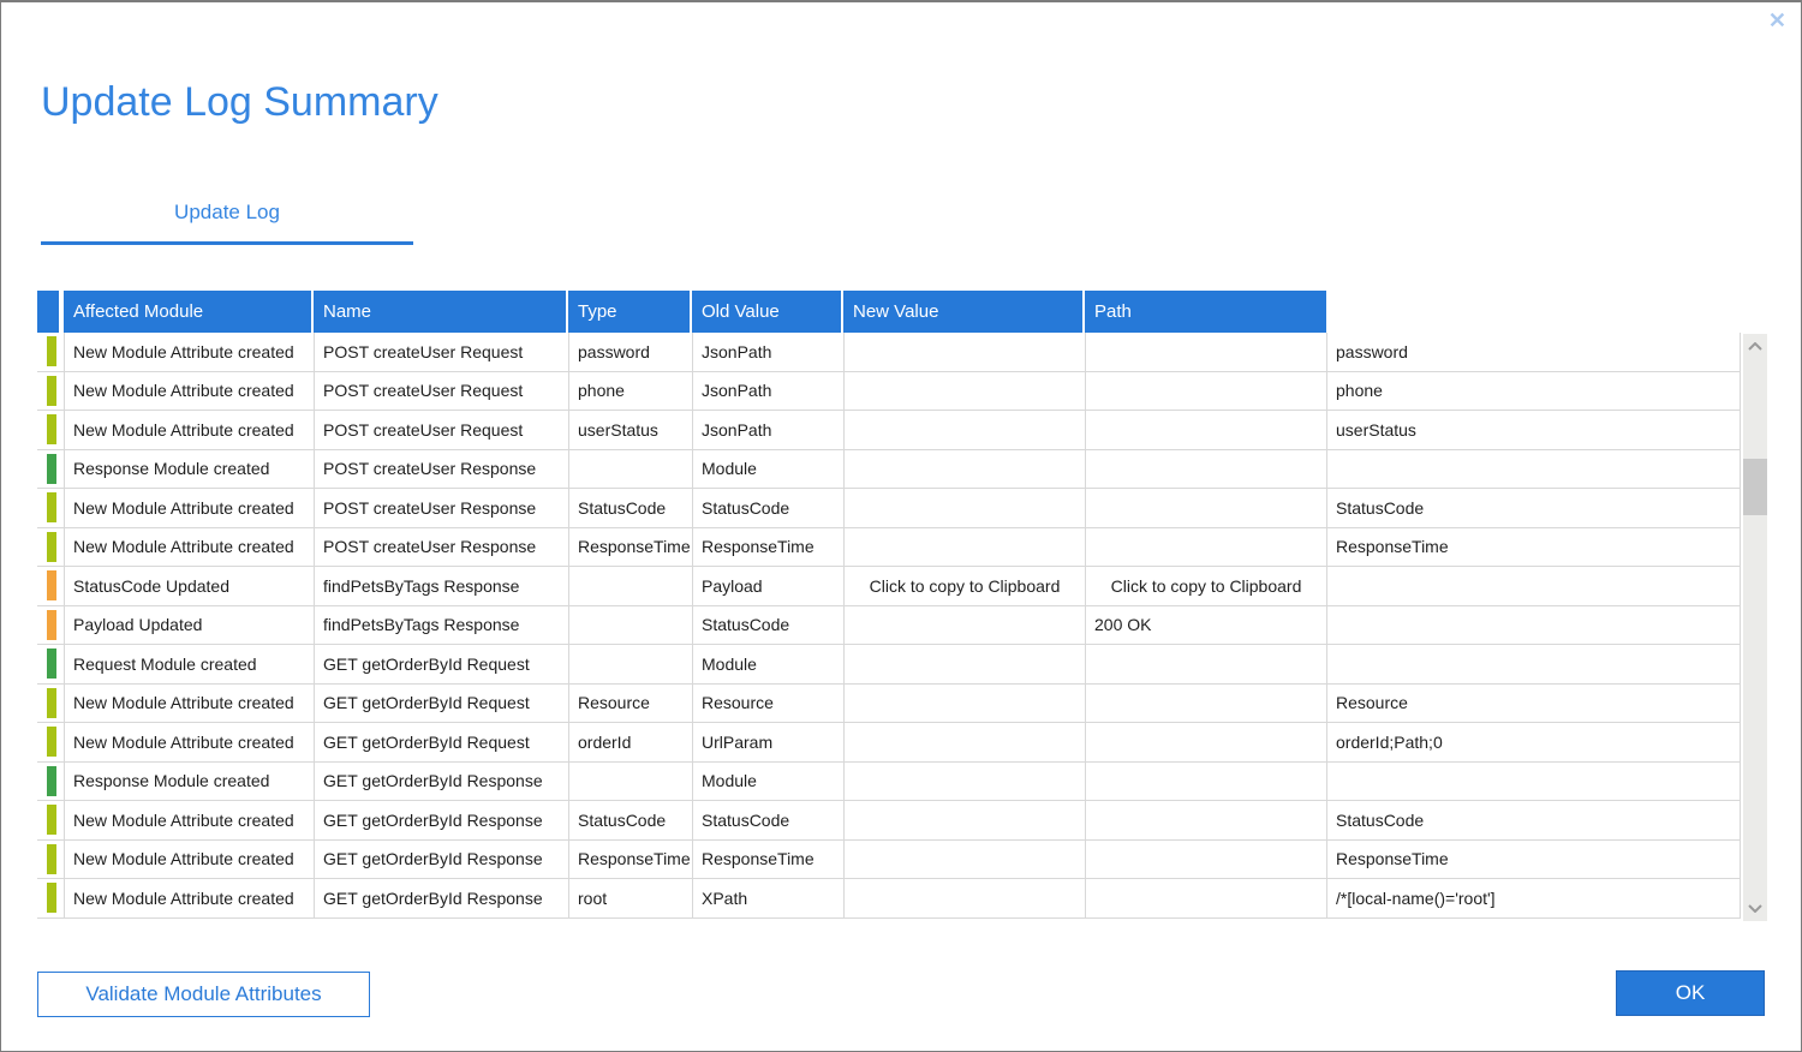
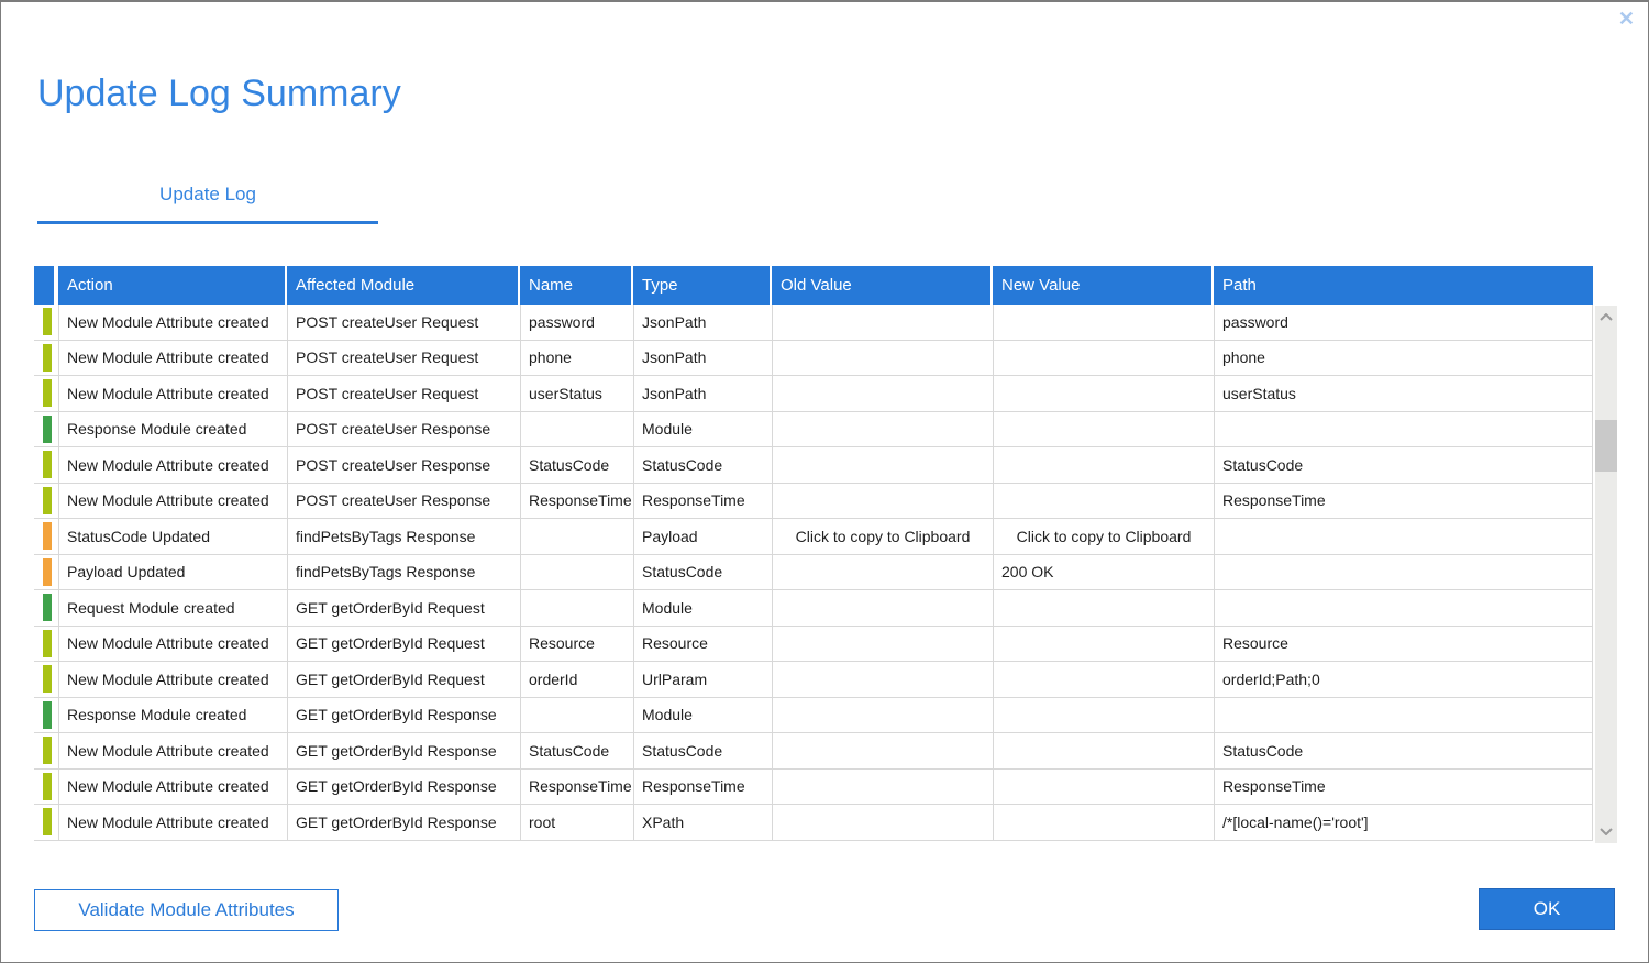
  ✕
  Update Log Summary
  Update Log
+ Action
  Affected Module
  Name
  Type
  Old Value
  New Value
  Path
  New Module Attribute created
  POST createUser Request
  password
  JsonPath
  password
  New Module Attribute created
  POST createUser Request
  phone
  JsonPath
  phone
  New Module Attribute created
  POST createUser Request
  userStatus
  JsonPath
  userStatus
  Response Module created
  POST createUser Response
  Module
  New Module Attribute created
  POST createUser Response
  StatusCode
  StatusCode
  StatusCode
  New Module Attribute created
  POST createUser Response
  ResponseTime
  ResponseTime
  ResponseTime
  StatusCode Updated
  findPetsByTags Response
  Payload
  Click to copy to Clipboard
  Click to copy to Clipboard
  Payload Updated
  findPetsByTags Response
  StatusCode
  200 OK
  Request Module created
  GET getOrderById Request
  Module
  New Module Attribute created
  GET getOrderById Request
  Resource
  Resource
  Resource
  New Module Attribute created
  GET getOrderById Request
  orderId
  UrlParam
  orderId;Path;0
  Response Module created
  GET getOrderById Response
  Module
  New Module Attribute created
  GET getOrderById Response
  StatusCode
  StatusCode
  StatusCode
  New Module Attribute created
  GET getOrderById Response
  ResponseTime
  ResponseTime
  ResponseTime
  New Module Attribute created
  GET getOrderById Response
  root
  XPath
  /*[local-name()='root']
  Validate Module Attributes
  OK
